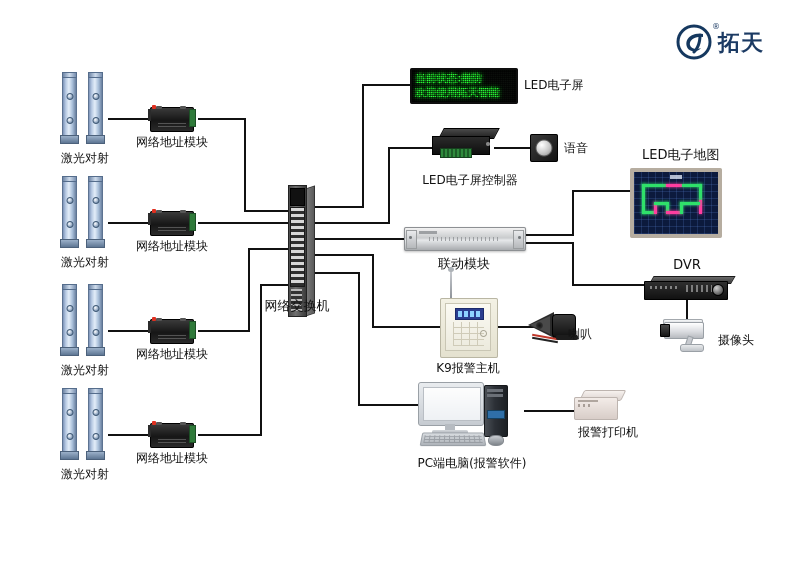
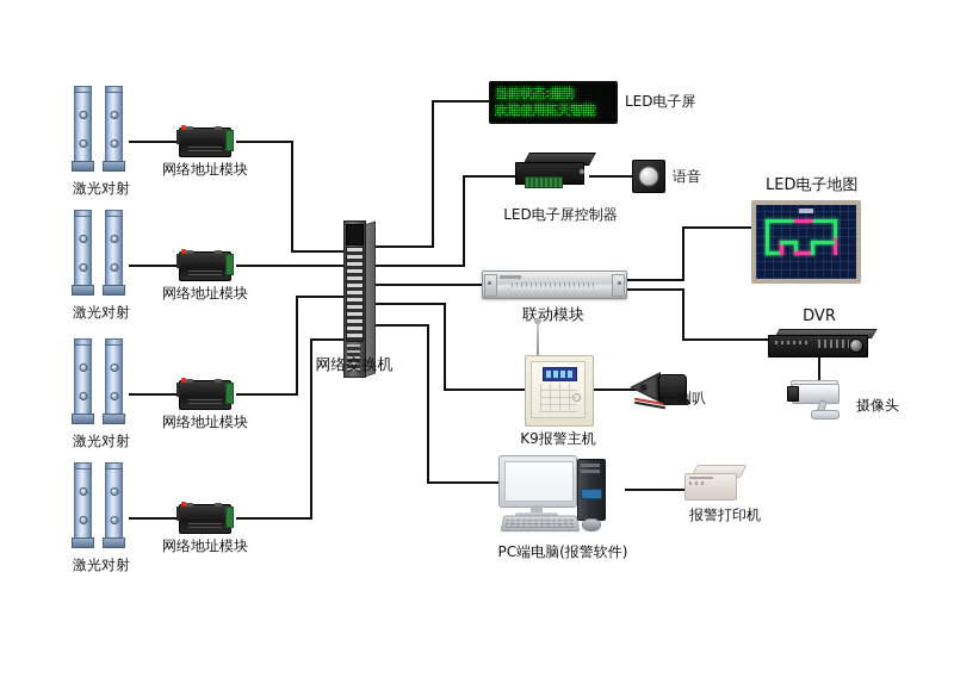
  激光对射
  激光对射
  激光对射
  激光对射
  网络地址模块
  网络地址模块
  网络地址模块
  网络地址模块
  网络交换机
  LED电子屏
  LED电子屏控制器
  语音
  联动模块
  LED电子地图
  DVR
  摄像头
  K9报警主机
  喇叭
  PC端电脑(报警软件)
  报警打印机
- ®
- 拓天
